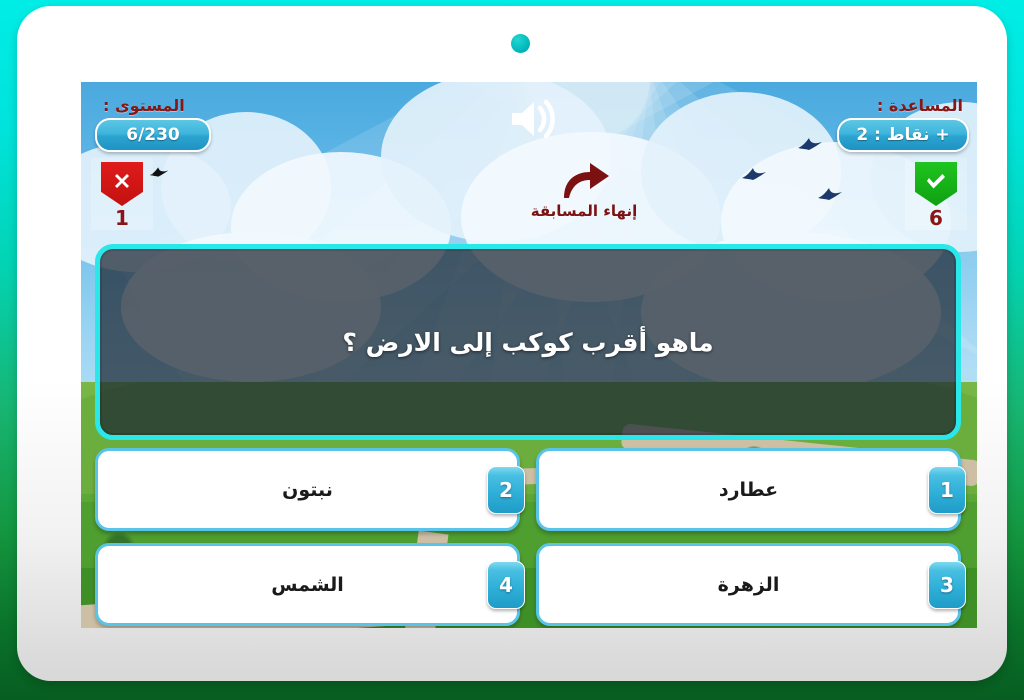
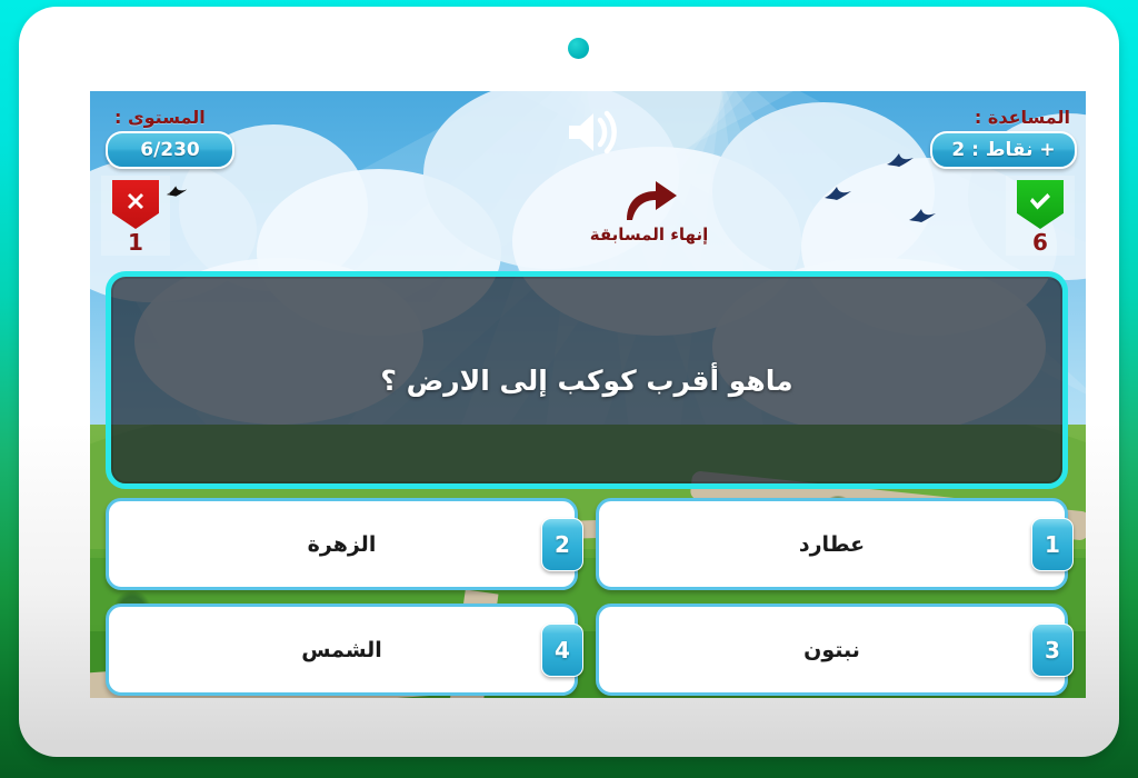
  المستوى :
  6/230
  1
  المساعدة :
  + نقاط : 2
  6
  إنهاء المسابقة
  ماهو أقرب كوكب إلى الارض ؟
  عطارد
  1
- نبتون
+ الزهرة
  2
- الزهرة
+ نبتون
  3
  الشمس
  4
